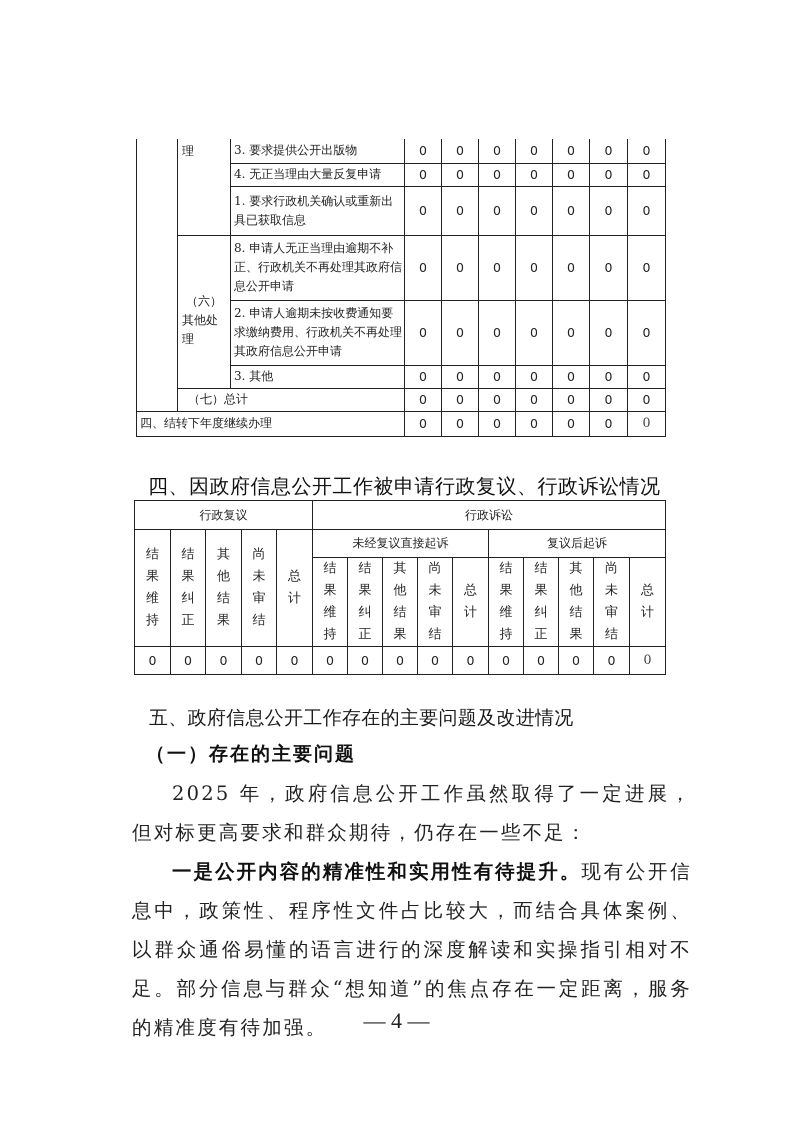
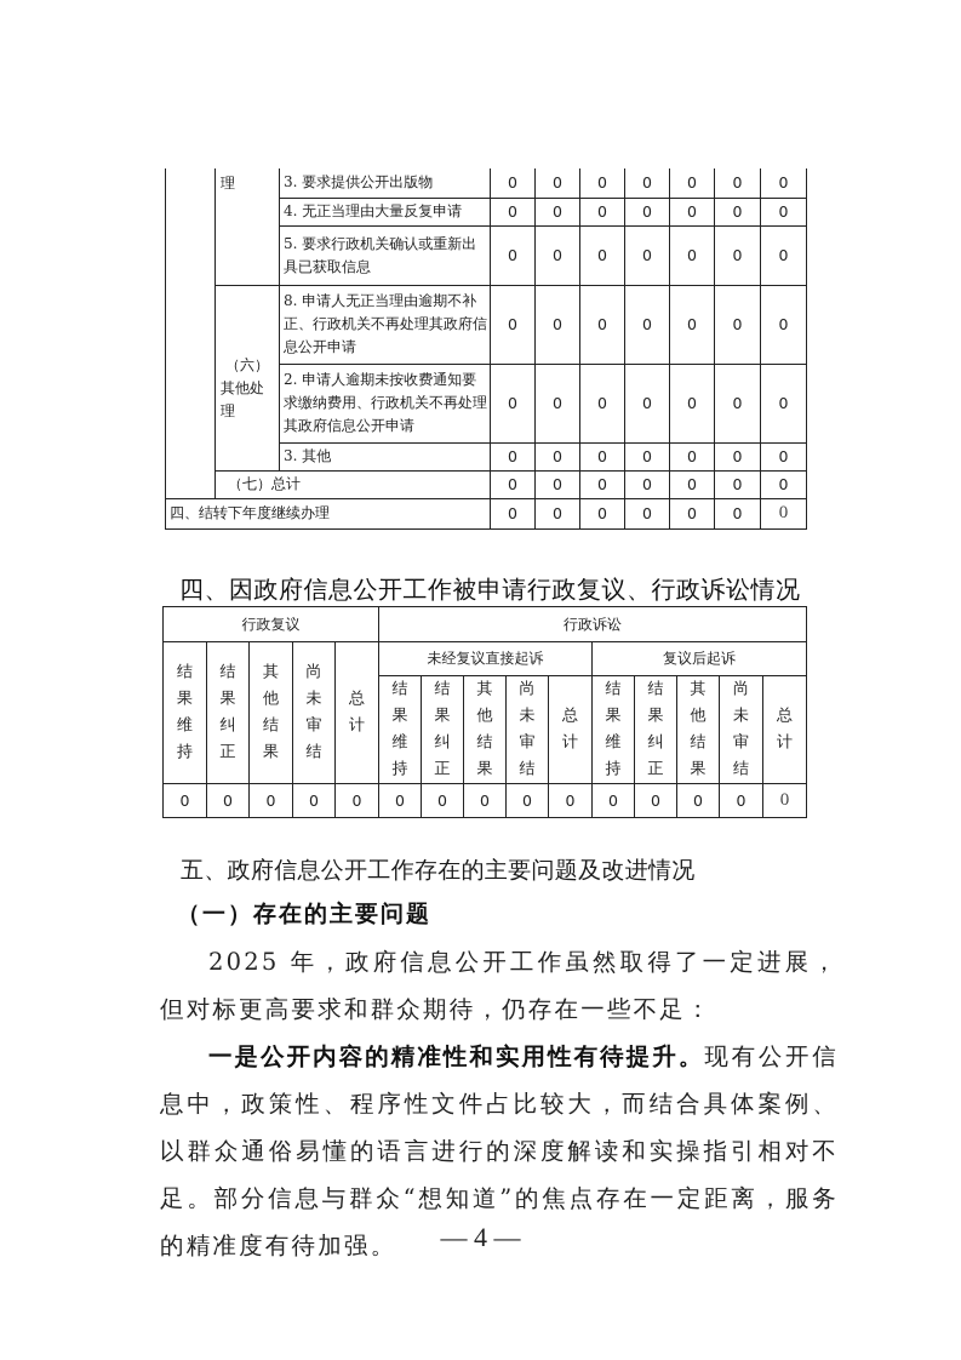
  	理	3. 要求提供公开出版物	0	0	0	0	0	0	0
  4. 无正当理由大量反复申请	0	0	0	0	0	0	0
- 1. 要求行政机关确认或重新出具已获取信息	0	0	0	0	0	0	0
+ 5. 要求行政机关确认或重新出具已获取信息	0	0	0	0	0	0	0
  （六） 其他处 理	8. 申请人无正当理由逾期不补正、行政机关不再处理其政府信息公开申请	0	0	0	0	0	0	0
  2. 申请人逾期未按收费通知要求缴纳费用、行政机关不再处理其政府信息公开申请	0	0	0	0	0	0	0
  3. 其他	0	0	0	0	0	0	0
  （七）总计	0	0	0	0	0	0	0
  四、结转下年度继续办理	0	0	0	0	0	0	0
  四、因政府信息公开工作被申请行政复议、行政诉讼情况
  行政复议	行政诉讼
  结果维持	结果纠正	其他结果	尚未审结	总计	未经复议直接起诉	复议后起诉
  结果维持	结果纠正	其他结果	尚未审结	总计	结果维持	结果纠正	其他结果	尚未审结	总计
  0	0	0	0	0	0	0	0	0	0	0	0	0	0	0
  五、政府信息公开工作存在的主要问题及改进情况
  （一）存在的主要问题
  2025 年，政府信息公开工作虽然取得了一定进展，但对标更高要求和群众期待，仍存在一些不足：
  一是公开内容的精准性和实用性有待提升。现有公开信息中，政策性、程序性文件占比较大，而结合具体案例、以群众通俗易懂的语言进行的深度解读和实操指引相对不足。部分信息与群众“想知道”的焦点存在一定距离，服务的精准度有待加强。
  — 4 —
